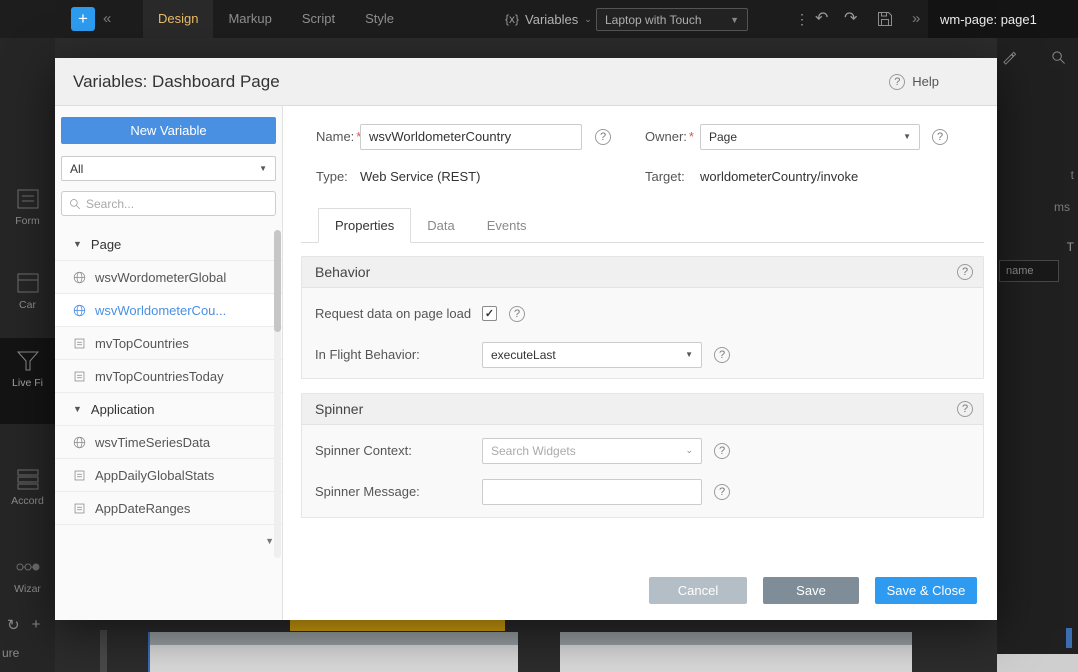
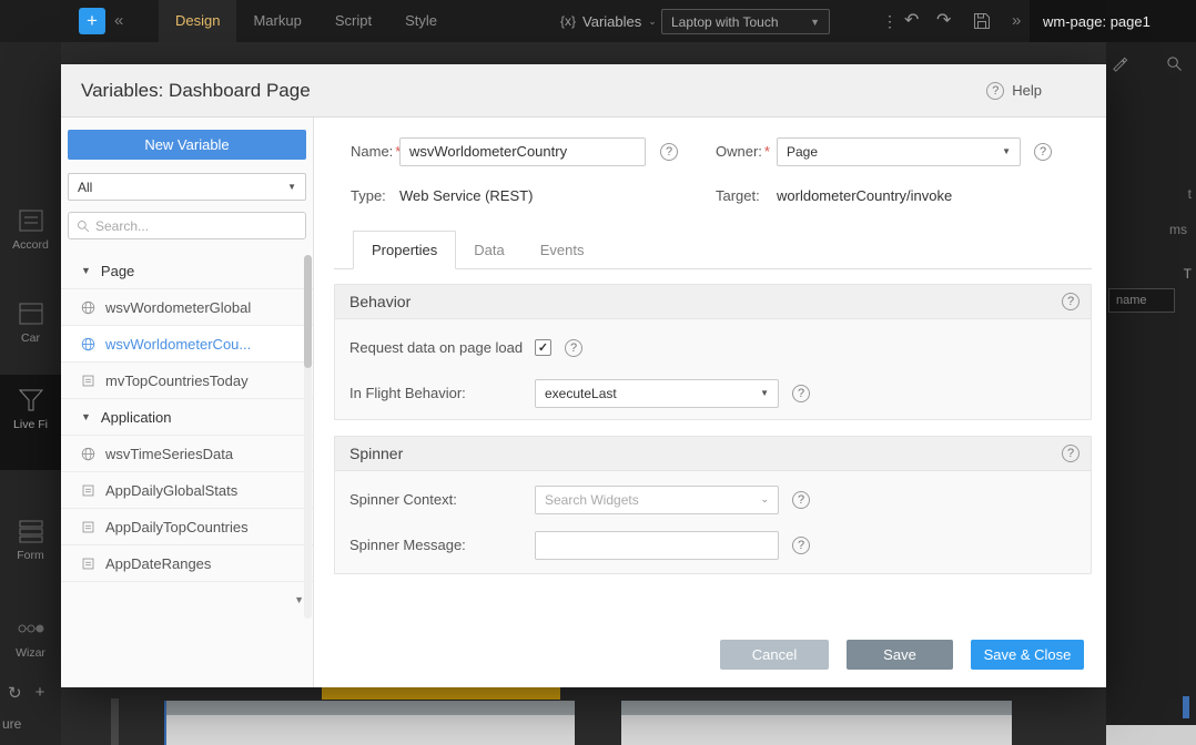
  +
  «
  Design
  Markup
  Script
  Style
  {x}
  Variables
  ⌄
  Laptop with Touch
  ▼
  ⋮
  ↶
  ↷
  »
  wm-page: page1
- Form
+ Accord
  Car
  Live Fi
- Accord
+ Form
  Wizar
  ↻
  +
  t
  ms
  T
  name
  ure
  Variables: Dashboard Page
  ?
  Help
  New Variable
  All
  ▼
  Search...
  ▼
  Page
  wsvWordometerGlobal
  wsvWorldometerCou...
- mvTopCountries
  mvTopCountriesToday
  ▼
  Application
  wsvTimeSeriesData
  AppDailyGlobalStats
+ AppDailyTopCountries
  AppDateRanges
  ▼
  Name: *
  wsvWorldometerCountry
  ?
  Owner: *
  Page
  ▼
  ?
  Type:
  Web Service (REST)
  Target:
  worldometerCountry/invoke
  Properties
  Data
  Events
  Behavior
  ?
  Request data on page load
  ✓
  ?
  In Flight Behavior:
  executeLast
  ▼
  ?
  Spinner
  ?
  Spinner Context:
  Search Widgets
  ⌄
  ?
  Spinner Message:
  ?
  Cancel
  Save
  Save & Close
